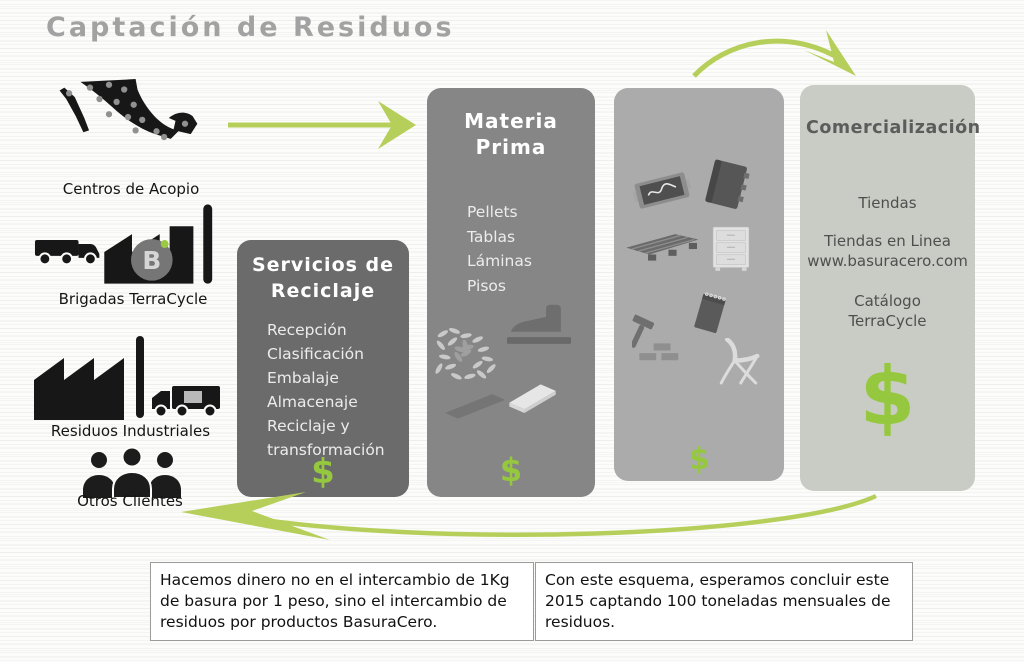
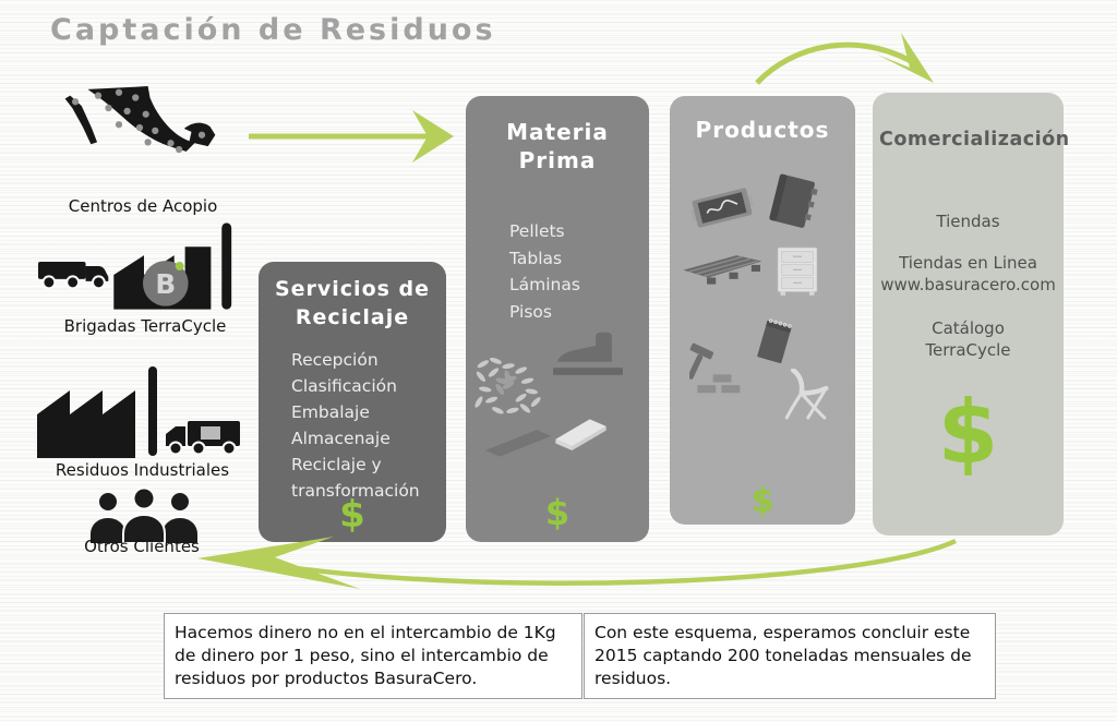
  Captación de Residuos
  Centros de Acopio
  B
  Brigadas TerraCycle
  Residuos Industriales
  Otros Clientes
  Servicios de Reciclaje
  Recepción
  Clasificación
  Embalaje
  Almacenaje
  Reciclaje y transformación
  $
  Materia Prima
  Pellets
  Tablas
  Láminas
  Pisos
  $
+ Productos
  $
  Comercialización
  Tiendas
  Tiendas en Linea
  www.basuracero.com
  Catálogo
  TerraCycle
  $
- Hacemos dinero no en el intercambio de 1Kg de basura por 1 peso, sino el intercambio de residuos por productos BasuraCero.
+ Hacemos dinero no en el intercambio de 1Kg de dinero por 1 peso, sino el intercambio de residuos por productos BasuraCero.
- Con este esquema, esperamos concluir este 2015 captando 100 toneladas mensuales de residuos.
+ Con este esquema, esperamos concluir este 2015 captando 200 toneladas mensuales de residuos.
